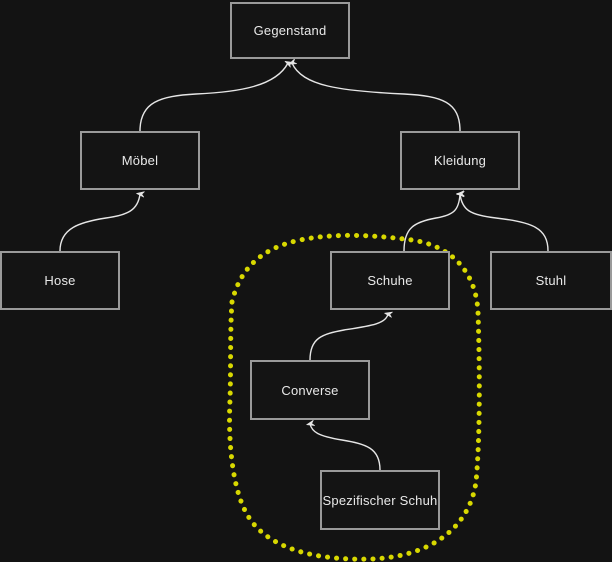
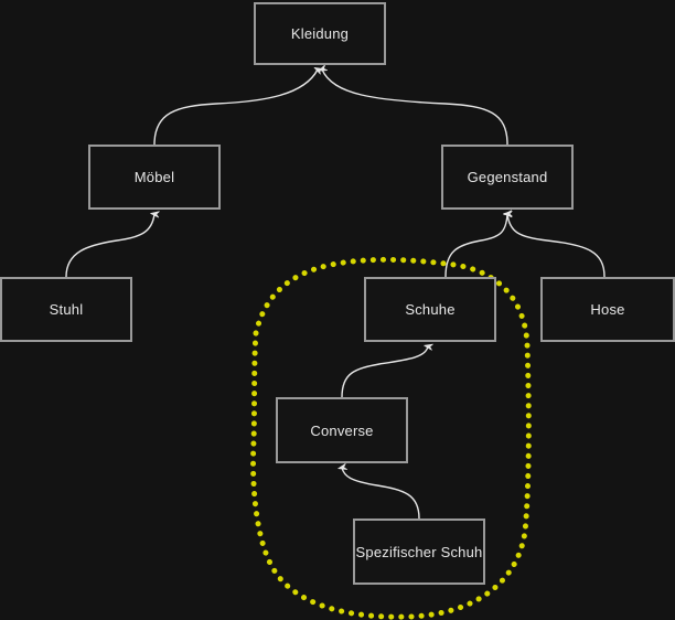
- Gegenstand
+ Kleidung
  Möbel
- Kleidung
+ Gegenstand
- Hose
+ Stuhl
  Schuhe
- Stuhl
+ Hose
  Converse
  Spezifischer Schuh
